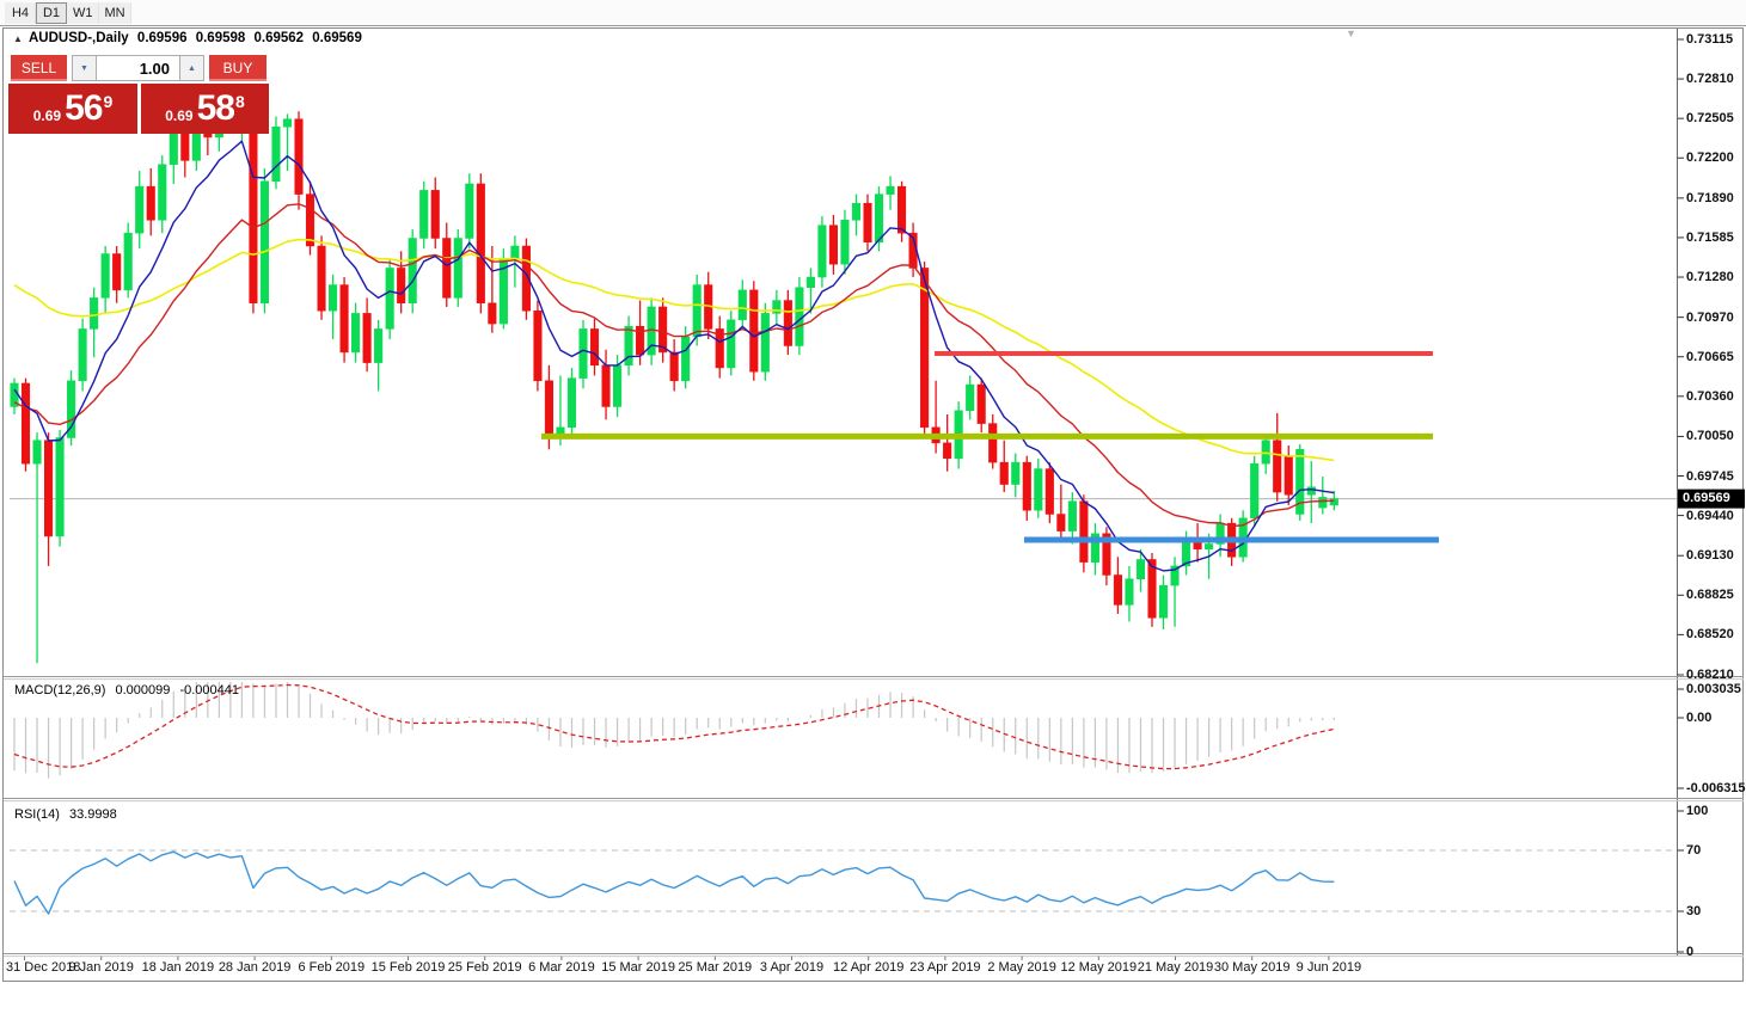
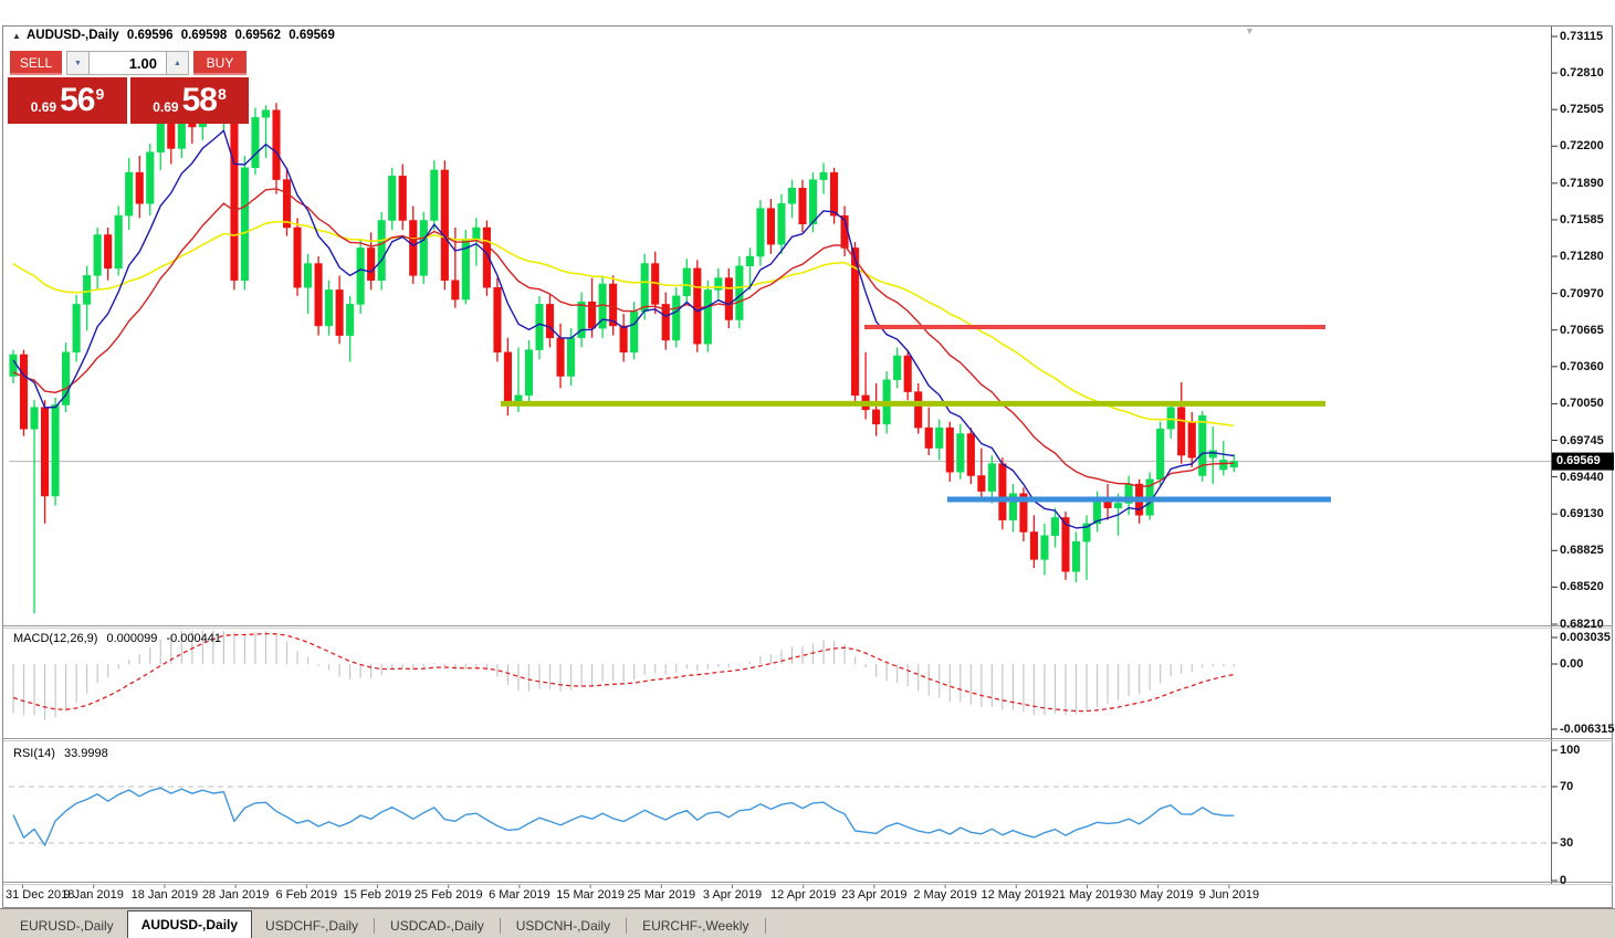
- H4
- D1
- W1
- MN
  ▲
  AUDUSD-,Daily 0.69596 0.69598 0.69562 0.69569
  ▼
  SELL
  1.00
  BUY
  0.69
  56
  9
  0.69
  58
  8
  MACD(12,26,9) 0.000099 -0.000441
  RSI(14) 33.9998
  0.73115
  0.72810
  0.72505
  0.72200
  0.71890
  0.71585
  0.71280
  0.70970
  0.70665
  0.70360
  0.70050
  0.69745
  0.69440
  0.69130
  0.68825
  0.68520
  0.68210
  0.69569
  0.003035
  0.00
  -0.006315
  100
  70
  30
  0
  31 Dec 2018
  9 Jan 2019
  18 Jan 2019
  28 Jan 2019
  6 Feb 2019
  15 Feb 2019
  25 Feb 2019
  6 Mar 2019
  15 Mar 2019
  25 Mar 2019
  3 Apr 2019
  12 Apr 2019
  23 Apr 2019
  2 May 2019
  12 May 2019
  21 May 2019
  30 May 2019
  9 Jun 2019
+ EURUSD-,Daily
+ AUDUSD-,Daily
+ USDCHF-,Daily
+ USDCAD-,Daily
+ USDCNH-,Daily
+ EURCHF-,Weekly
